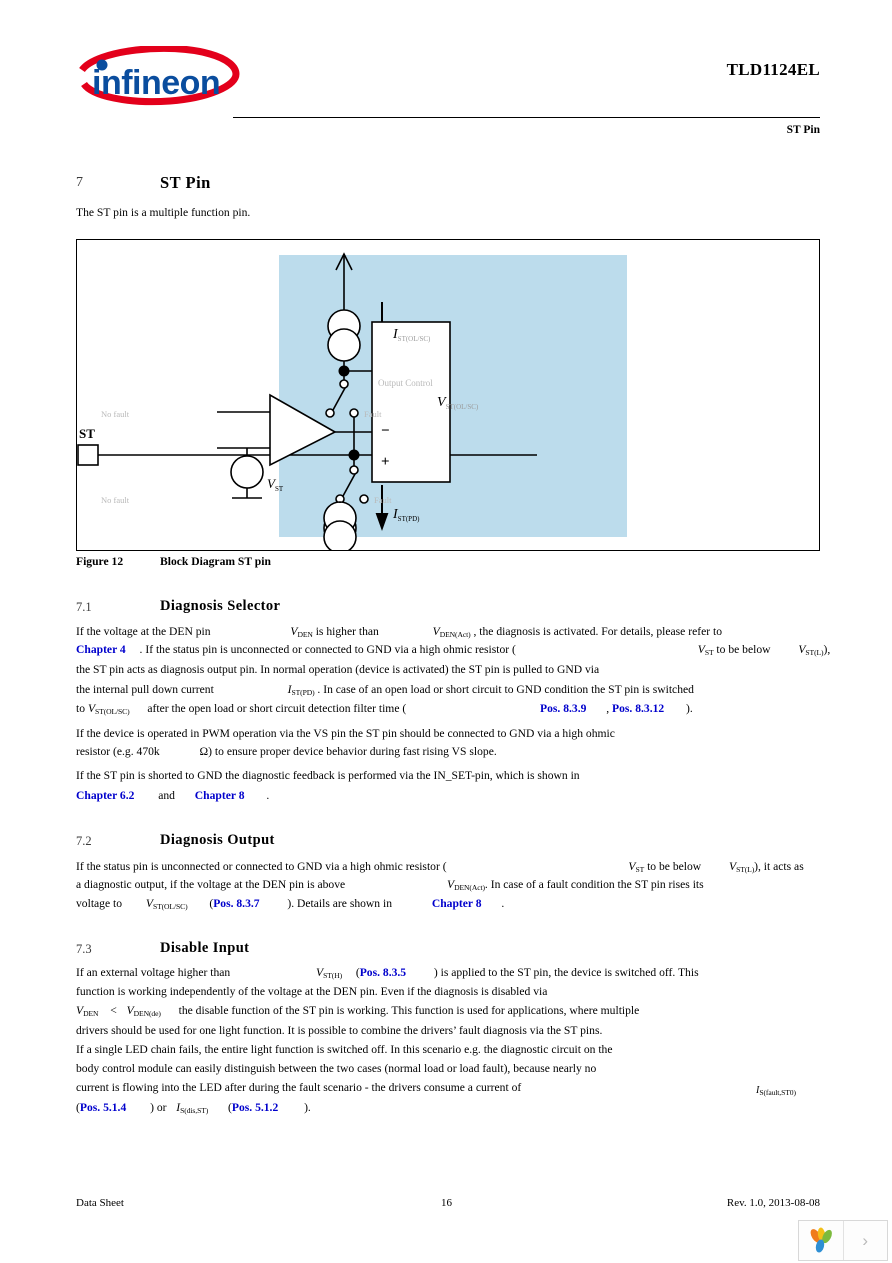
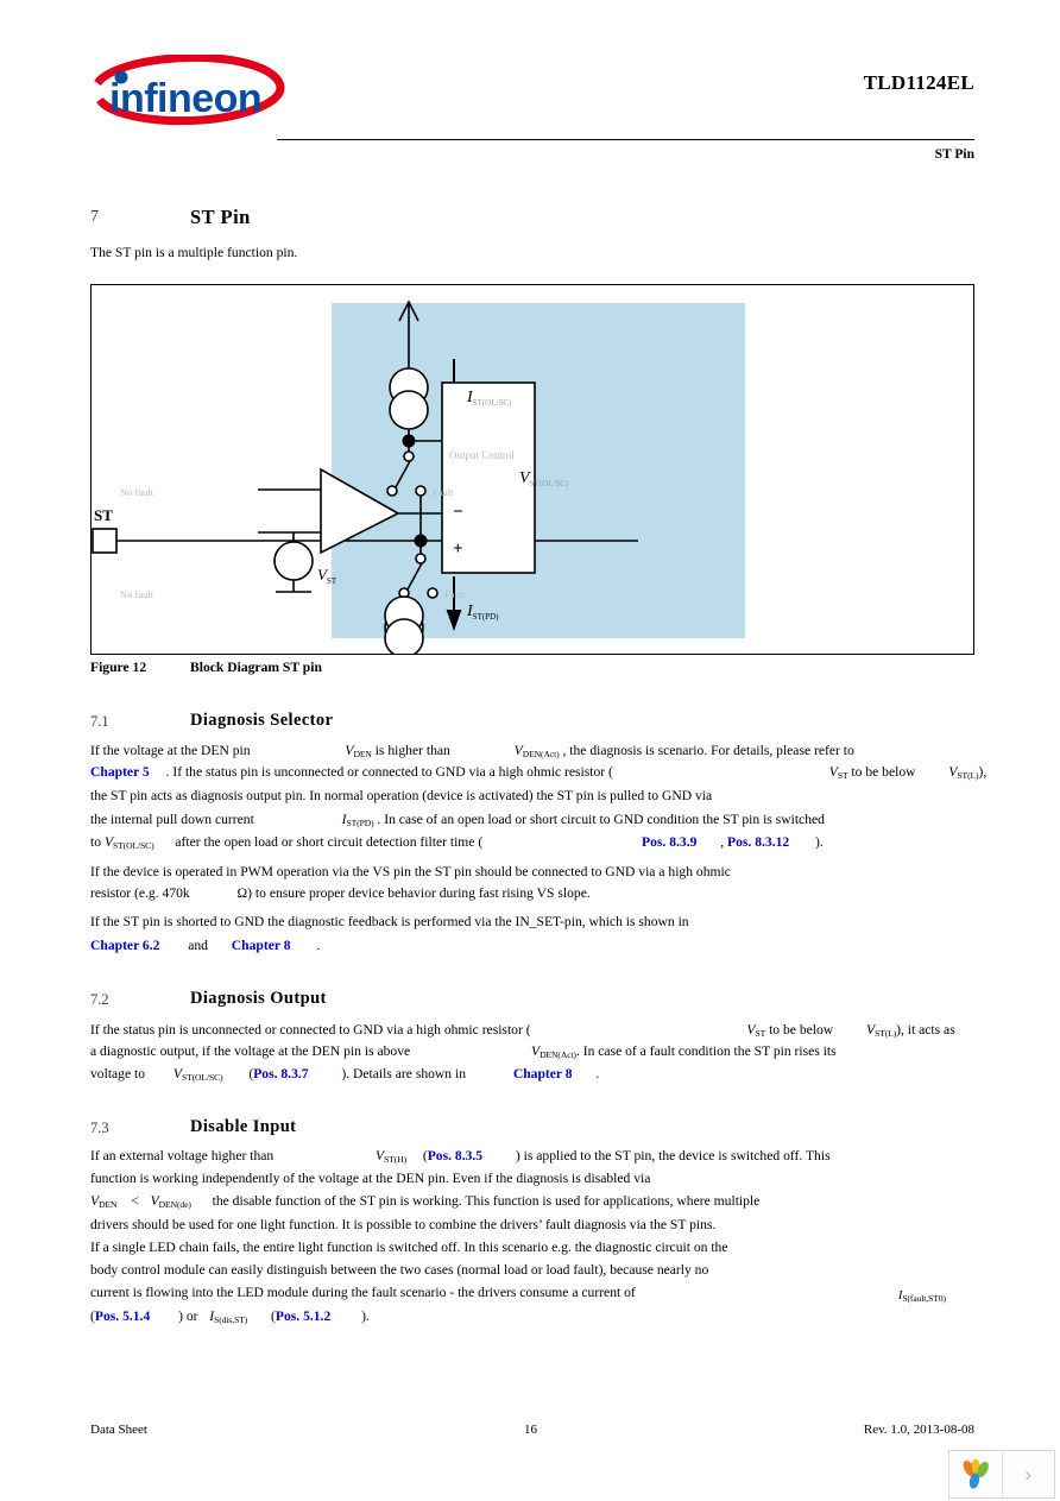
  infineon
  TLD1124EL
  ST Pin
  7
  ST Pin
  The ST pin is a multiple function pin.
  ST
  No fault
  Fault
  No fault
  Fault
  IST(OL/SC)
  VST(OL/SC)
  IST(PD)
  VST
  −
  +
  Output Control
  Figure 12
  Block Diagram ST pin
  7.1
  Diagnosis Selector
- If the voltage at the DEN pin VDEN is higher than VDEN(Act) , the diagnosis is activated. For details, please refer to
+ If the voltage at the DEN pin VDEN is higher than VDEN(Act) , the diagnosis is scenario. For details, please refer to
- Chapter 4 . If the status pin is unconnected or connected to GND via a high ohmic resistor ( VST to be below VST(L)),
+ Chapter 5 . If the status pin is unconnected or connected to GND via a high ohmic resistor ( VST to be below VST(L)),
  the ST pin acts as diagnosis output pin. In normal operation (device is activated) the ST pin is pulled to GND via
  the internal pull down current IST(PD) . In case of an open load or short circuit to GND condition the ST pin is switched
  to VST(OL/SC) after the open load or short circuit detection filter time ( Pos. 8.3.9 , Pos. 8.3.12 ).
  If the device is operated in PWM operation via the VS pin the ST pin should be connected to GND via a high ohmic
  resistor (e.g. 470k Ω) to ensure proper device behavior during fast rising VS slope.
  If the ST pin is shorted to GND the diagnostic feedback is performed via the IN_SET-pin, which is shown in
  Chapter 6.2 and Chapter 8 .
  7.2
  Diagnosis Output
  If the status pin is unconnected or connected to GND via a high ohmic resistor ( VST to be below VST(L)), it acts as
  a diagnostic output, if the voltage at the DEN pin is above VDEN(Act). In case of a fault condition the ST pin rises its
  voltage to VST(OL/SC) (Pos. 8.3.7 ). Details are shown in Chapter 8 .
  7.3
  Disable Input
  If an external voltage higher than VST(H) (Pos. 8.3.5 ) is applied to the ST pin, the device is switched off. This
  function is working independently of the voltage at the DEN pin. Even if the diagnosis is disabled via
  VDEN < VDEN(de) the disable function of the ST pin is working. This function is used for applications, where multiple
  drivers should be used for one light function. It is possible to combine the drivers’ fault diagnosis via the ST pins.
  If a single LED chain fails, the entire light function is switched off. In this scenario e.g. the diagnostic circuit on the
  body control module can easily distinguish between the two cases (normal load or load fault), because nearly no
- current is flowing into the LED after during the fault scenario - the drivers consume a current of
+ current is flowing into the LED module during the fault scenario - the drivers consume a current of
  IS(fault,ST0)
  (Pos. 5.1.4 ) or IS(dis,ST) (Pos. 5.1.2 ).
  Data Sheet
  16
  Rev. 1.0, 2013-08-08
  ›
